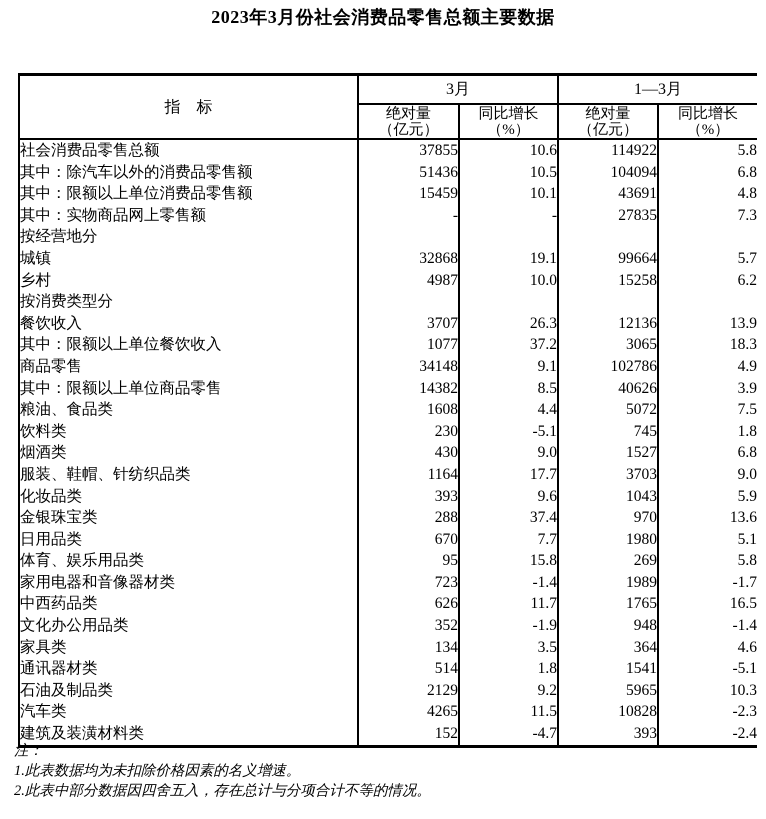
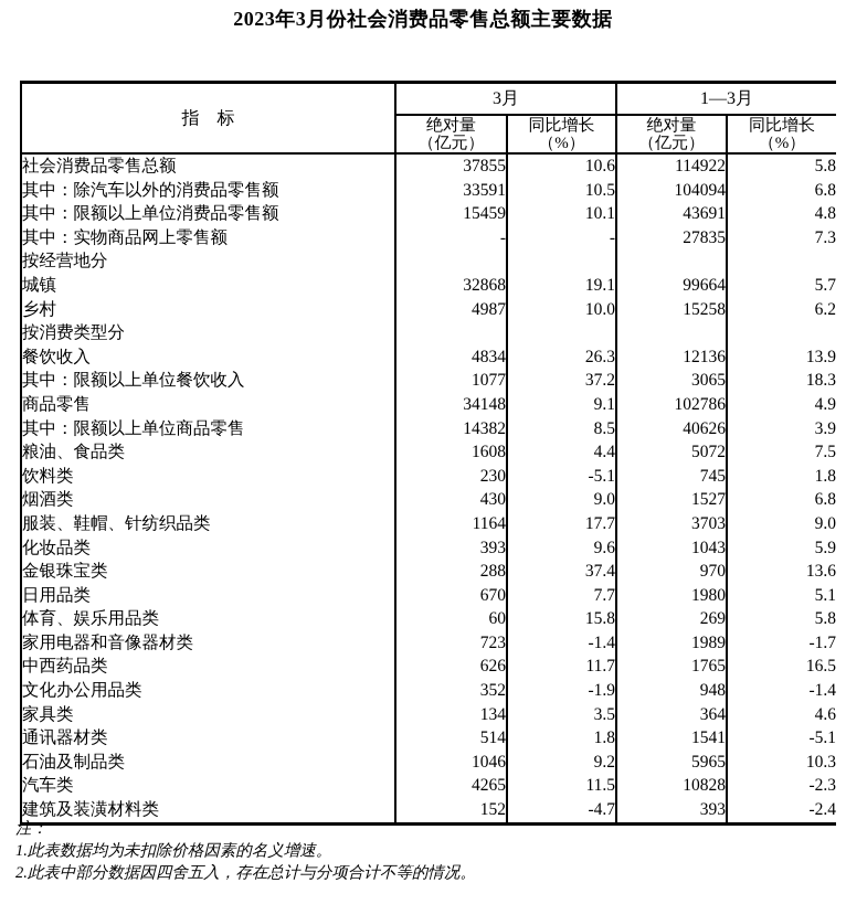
  2023年3月份社会消费品零售总额主要数据
  指 标	3月	1—3月
  绝对量 （亿元）	同比增长 （%）	绝对量 （亿元）	同比增长 （%）
  社会消费品零售总额	37855	10.6	114922	5.8
- 其中：除汽车以外的消费品零售额	51436	10.5	104094	6.8
+ 其中：除汽车以外的消费品零售额	33591	10.5	104094	6.8
  其中：限额以上单位消费品零售额	15459	10.1	43691	4.8
  其中：实物商品网上零售额	-	-	27835	7.3
  按经营地分
  城镇	32868	19.1	99664	5.7
  乡村	4987	10.0	15258	6.2
  按消费类型分
- 餐饮收入	3707	26.3	12136	13.9
+ 餐饮收入	4834	26.3	12136	13.9
  其中：限额以上单位餐饮收入	1077	37.2	3065	18.3
  商品零售	34148	9.1	102786	4.9
  其中：限额以上单位商品零售	14382	8.5	40626	3.9
  粮油、食品类	1608	4.4	5072	7.5
  饮料类	230	-5.1	745	1.8
  烟酒类	430	9.0	1527	6.8
  服装、鞋帽、针纺织品类	1164	17.7	3703	9.0
  化妆品类	393	9.6	1043	5.9
  金银珠宝类	288	37.4	970	13.6
  日用品类	670	7.7	1980	5.1
- 体育、娱乐用品类	95	15.8	269	5.8
+ 体育、娱乐用品类	60	15.8	269	5.8
  家用电器和音像器材类	723	-1.4	1989	-1.7
  中西药品类	626	11.7	1765	16.5
  文化办公用品类	352	-1.9	948	-1.4
  家具类	134	3.5	364	4.6
  通讯器材类	514	1.8	1541	-5.1
- 石油及制品类	2129	9.2	5965	10.3
+ 石油及制品类	1046	9.2	5965	10.3
  汽车类	4265	11.5	10828	-2.3
  建筑及装潢材料类	152	-4.7	393	-2.4
  注：
  1.此表数据均为未扣除价格因素的名义增速。
  2.此表中部分数据因四舍五入，存在总计与分项合计不等的情况。
